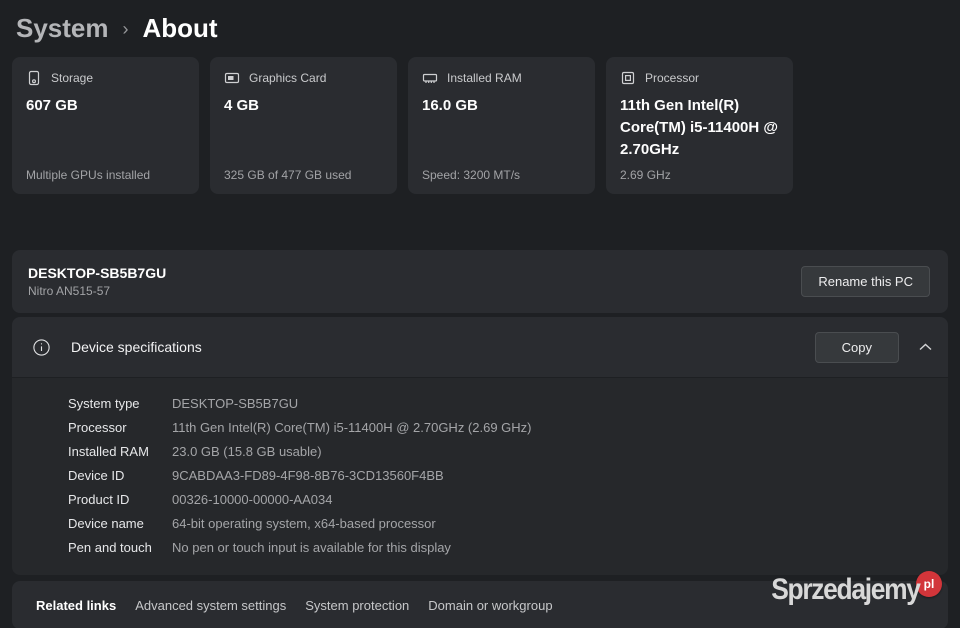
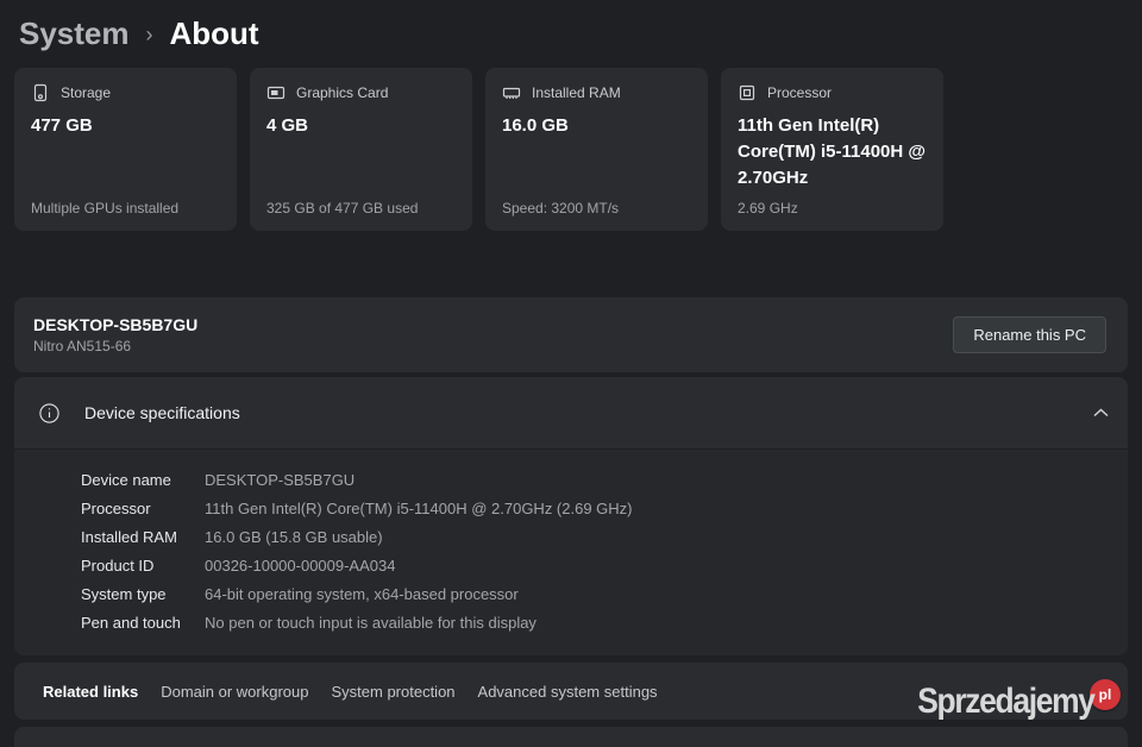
  System
  ›
  About
  Storage
- 607 GB
+ 477 GB
  Multiple GPUs installed
  Graphics Card
  4 GB
  325 GB of 477 GB used
  Installed RAM
  16.0 GB
  Speed: 3200 MT/s
  Processor
  11th Gen Intel(R) Core(TM) i5-11400H @ 2.70GHz
  2.69 GHz
  DESKTOP-SB5B7GU
- Nitro AN515-57
+ Nitro AN515-66
  Rename this PC
  Device specifications
- Copy
- System type
+ Device name
  DESKTOP-SB5B7GU
  Processor
  11th Gen Intel(R) Core(TM) i5-11400H @ 2.70GHz (2.69 GHz)
  Installed RAM
- 23.0 GB (15.8 GB usable)
+ 16.0 GB (15.8 GB usable)
- Device ID
- 9CABDAA3-FD89-4F98-8B76-3CD13560F4BB
  Product ID
- 00326-10000-00000-AA034
+ 00326-10000-00009-AA034
- Device name
+ System type
  64-bit operating system, x64-based processor
  Pen and touch
  No pen or touch input is available for this display
  Related links
- Advanced system settings
+ Domain or workgroup
  System protection
- Domain or workgroup
+ Advanced system settings
  Sprzedajemy
  pl
